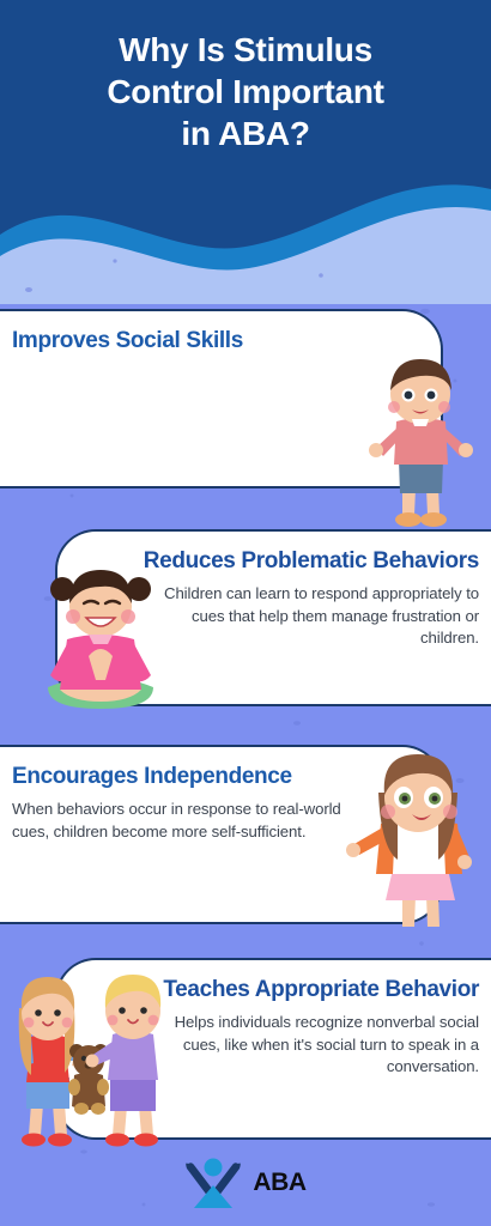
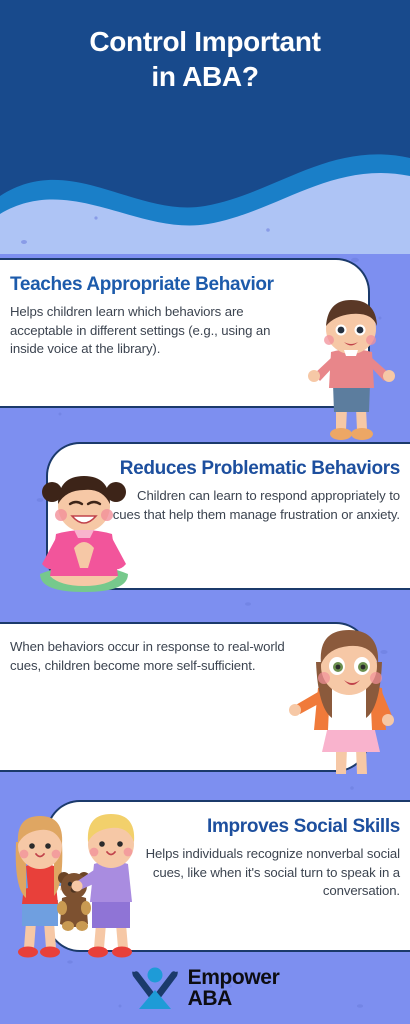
- Why Is Stimulus
  Control Important
  in ABA?
- Improves Social Skills
+ Teaches Appropriate Behavior
+ Helps children learn which behaviors are acceptable in different settings (e.g., using an inside voice at the library).
  Reduces Problematic Behaviors
- Children can learn to respond appropriately to cues that help them manage frustration or children.
+ Children can learn to respond appropriately to cues that help them manage frustration or anxiety.
- Encourages Independence
  When behaviors occur in response to real-world cues, children become more self-sufficient.
- Teaches Appropriate Behavior
+ Improves Social Skills
  Helps individuals recognize nonverbal social cues, like when it's social turn to speak in a conversation.
+ Empower
  ABA
